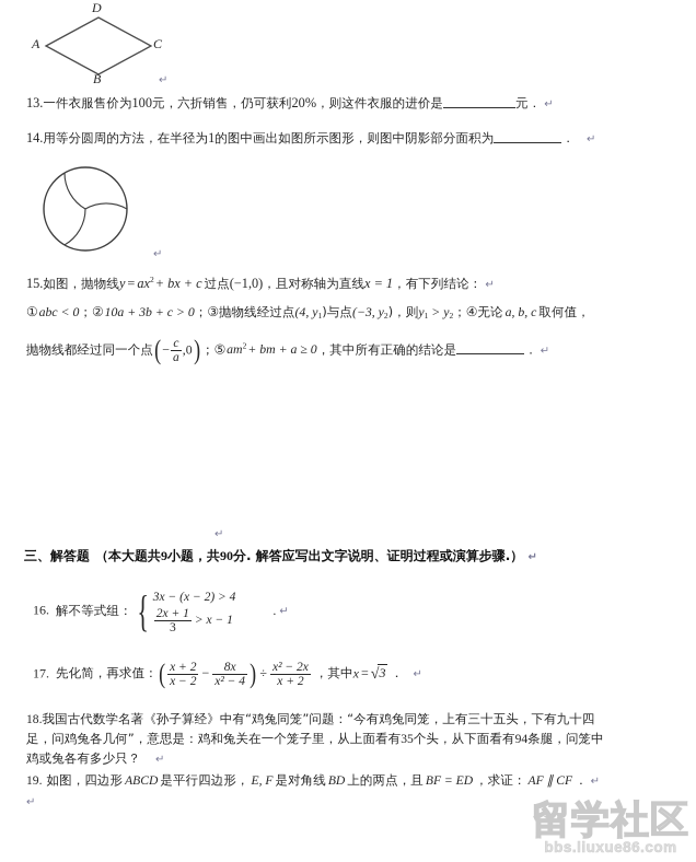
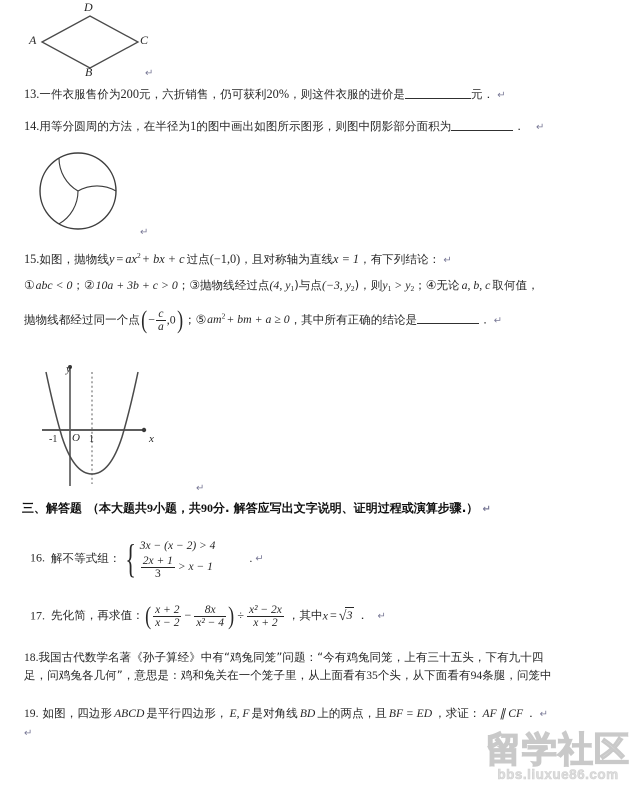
  D
  A
  C
  B
  ↵
- 13.一件衣服售价为100元，六折销售，仍可获利20%，则这件衣服的进价是 元． ↵
+ 13.一件衣服售价为200元，六折销售，仍可获利20%，则这件衣服的进价是 元． ↵
  14.用等分圆周的方法，在半径为1的图中画出如图所示图形，则图中阴影部分面积为 ． ↵
  ↵
  15.如图，抛物线y = ax2+ bx + c 过点(−1,0)，且对称轴为直线x = 1，有下列结论： ↵
  ①abc < 0；②10a + 3b + c > 0；③抛物线经过点(4, y1)与点(−3, y2)，则y1 > y2；④无论 a, b, c 取何值，
  抛物线都经过同一个点(−
  c
  a
  ,0)；⑤am2+ bm + a ≥ 0，其中所有正确的结论是 ． ↵
+ y
+ x
+ O
+ -1
+ 1
  ↵
  三、解答题 （本大题共9小题，共90分. 解答应写出文字说明、证明过程或演算步骤.） ↵
  16. 解不等式组： {
  3x − (x − 2) > 4
  2x + 1
  3
  > x − 1
  . ↵
  17. 先化简，再求值：(
  x + 2
  x − 2
  −
  8x
  x² − 4
  ) ÷
  x² − 2x
  x + 2
  ，其中x = √3 ． ↵
  18.我国古代数学名著《孙子算经》中有“鸡兔同笼”问题：“今有鸡兔同笼，上有三十五头，下有九十四
  足，问鸡兔各几何”，意思是：鸡和兔关在一个笼子里，从上面看有35个头，从下面看有94条腿，问笼中
- 鸡或兔各有多少只？ ↵
  19. 如图，四边形 ABCD 是平行四边形， E, F 是对角线 BD 上的两点，且 BF = ED ，求证： AF ∥ CF ． ↵
  ↵
  留学社区
  bbs.liuxue86.com
